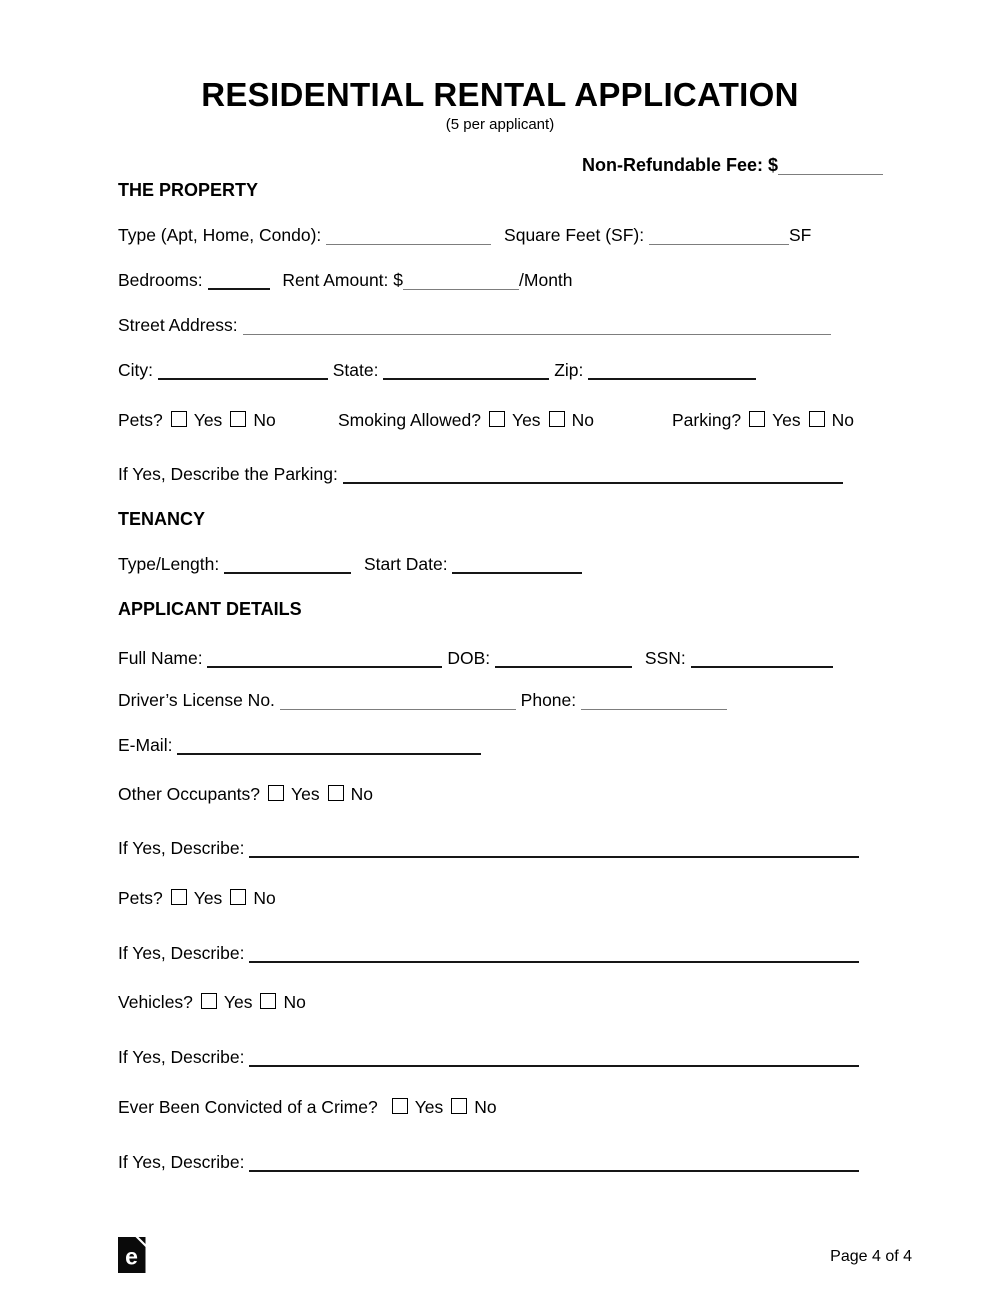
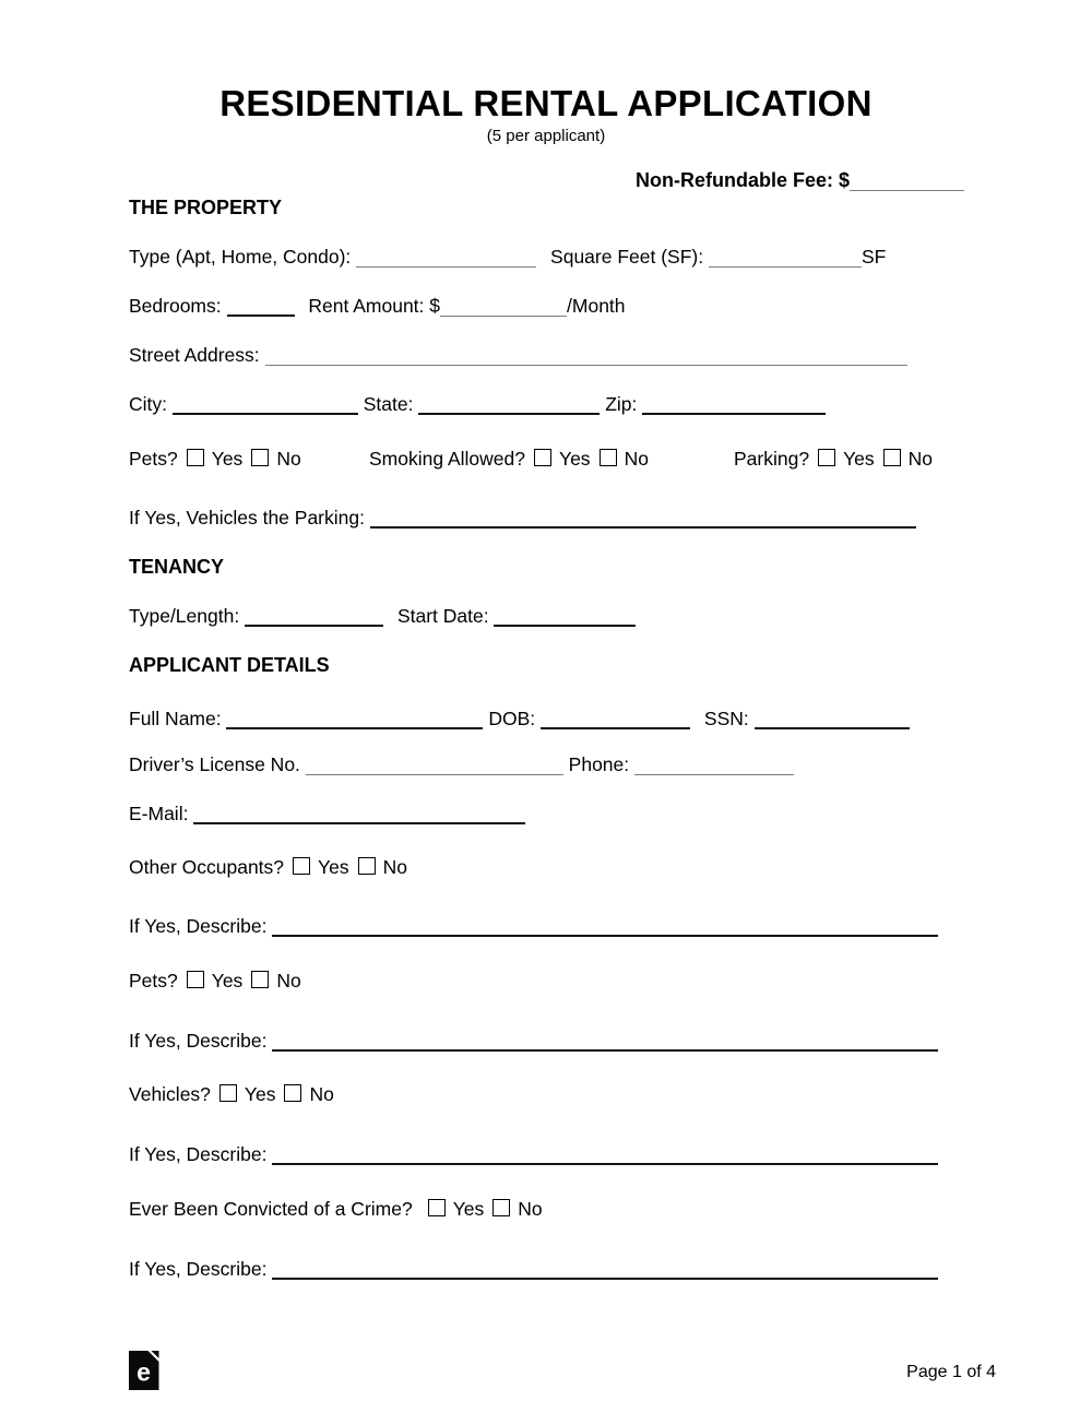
  RESIDENTIAL RENTAL APPLICATION
  (5 per applicant)
  Non-Refundable Fee: $
  THE PROPERTY
  Type (Apt, Home, Condo): Square Feet (SF): SF
  Bedrooms: Rent Amount: $ /Month
  Street Address:
  City: State: Zip:
  Pets? Yes No
  Smoking Allowed? Yes No
  Parking? Yes No
- If Yes, Describe the Parking:
+ If Yes, Vehicles the Parking:
  TENANCY
  Type/Length: Start Date:
  APPLICANT DETAILS
  Full Name: DOB: SSN:
  Driver’s License No. Phone:
  E-Mail:
  Other Occupants? Yes No
  If Yes, Describe:
  Pets? Yes No
  If Yes, Describe:
  Vehicles? Yes No
  If Yes, Describe:
  Ever Been Convicted of a Crime? Yes No
  If Yes, Describe:
  e
- Page 4 of 4
+ Page 1 of 4
